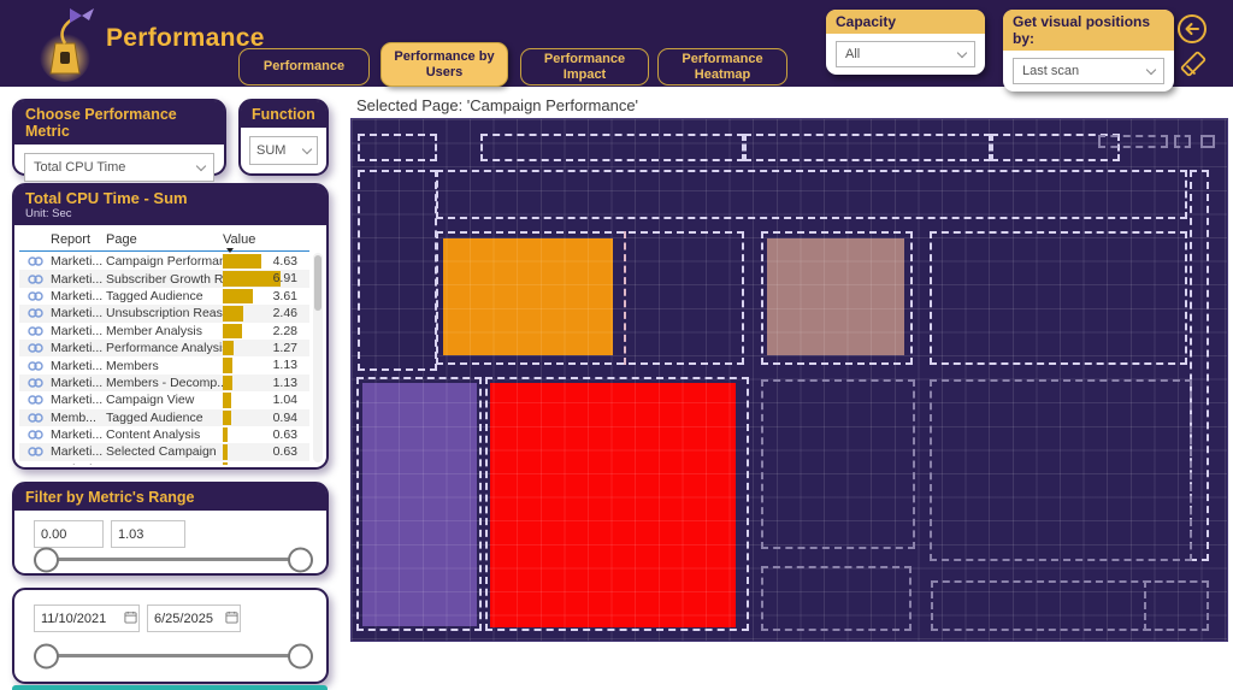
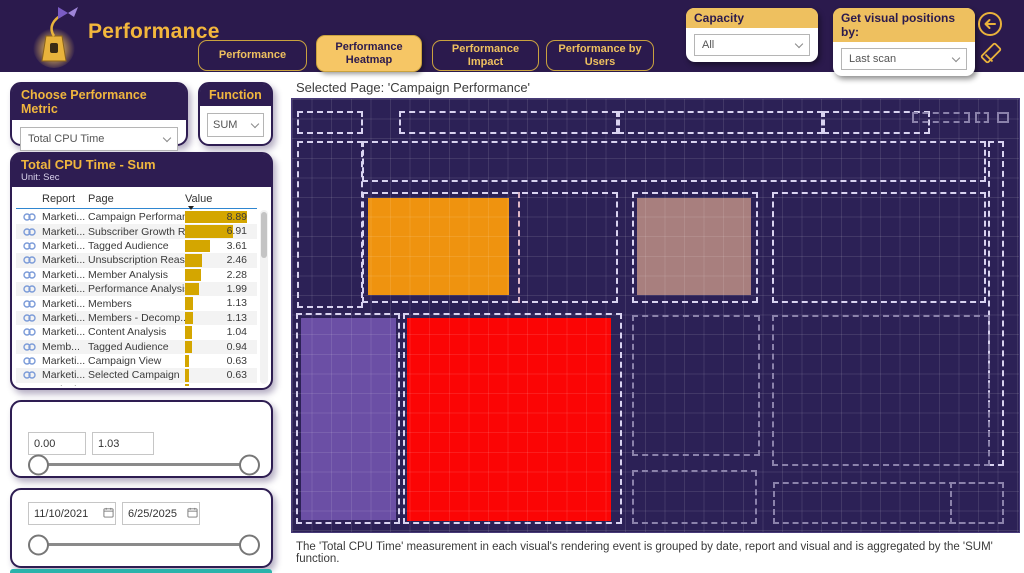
  Performance
  Performance
- Performance by Users
+ Performance Heatmap
  Performance Impact
- Performance Heatmap
+ Performance by Users
  Capacity
  All
  Get visual positions by:
  Last scan
  Choose Performance Metric
  Total CPU Time
  Function
  SUM
  Total CPU Time - Sum
  Unit: Sec
  Report
  Page
  Value
  Marketi...
  Campaign Performa
- 4.63
+ 8.89
  Marketi...
  Subscriber Growth R
  6.91
  Marketi...
  Tagged Audience
  3.61
  Marketi...
  Unsubscription Reas
  2.46
  Marketi...
  Member Analysis
  2.28
  Marketi...
  Performance Analysi
- 1.27
+ 1.99
  Marketi...
  Members
  1.13
  Marketi...
  Members - Decomp.
  1.13
  Marketi...
- Campaign View
+ Content Analysis
  1.04
  Memb...
  Tagged Audience
  0.94
  Marketi...
- Content Analysis
+ Campaign View
  0.63
  Marketi...
  Selected Campaign
  0.63
- Filter by Metric's Range
  0.00
  1.03
  11/10/2021
  6/25/2025
  Selected Page: 'Campaign Performance'
+ The 'Total CPU Time' measurement in each visual's rendering event is grouped by date, report and visual and is aggregated by the 'SUM' function.
